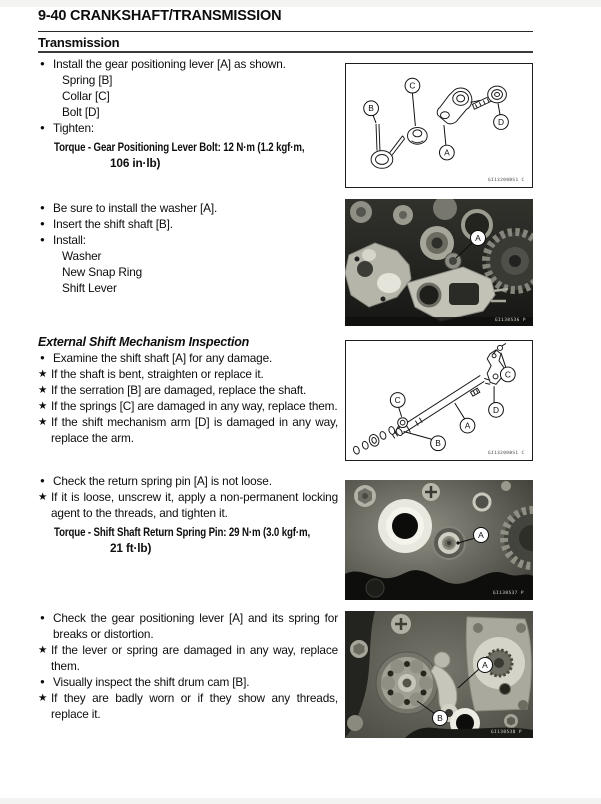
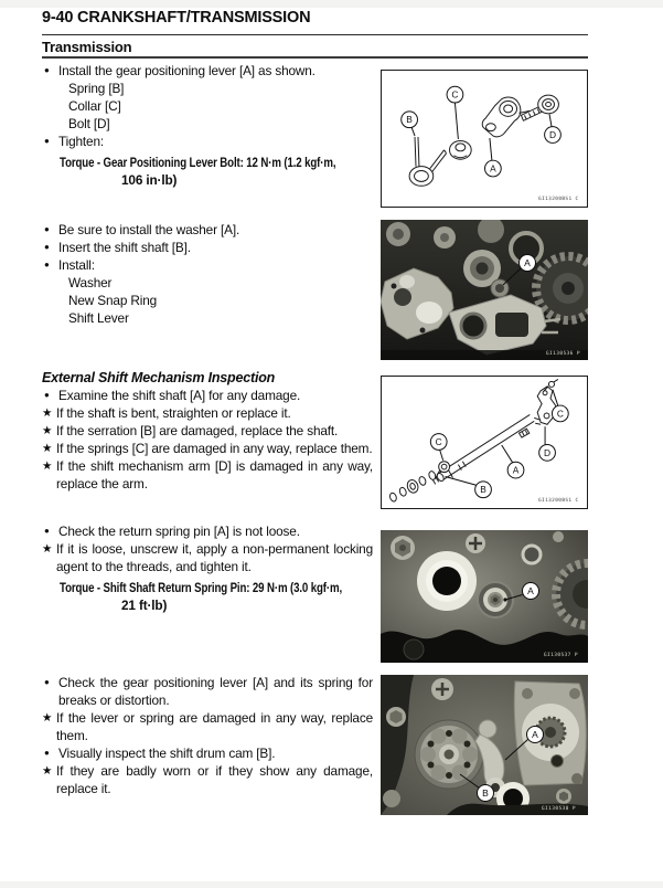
  9-40 CRANKSHAFT/TRANSMISSION
  Transmission
  ●
  Install the gear positioning lever [A] as shown.
  Spring [B]
  Collar [C]
  Bolt [D]
  ●
  Tighten:
  Torque - Gear Positioning Lever Bolt: 12 N·m (1.2 kgf·m,
  106 in·lb)
  ●
  Be sure to install the washer [A].
  ●
  Insert the shift shaft [B].
  ●
  Install:
  Washer
  New Snap Ring
  Shift Lever
  External Shift Mechanism Inspection
  ●
  Examine the shift shaft [A] for any damage.
  ★
  If the shaft is bent, straighten or replace it.
  ★
  If the serration [B] are damaged, replace the shaft.
  ★
  If the springs [C] are damaged in any way, replace them.
  ★
  If the shift mechanism arm [D] is damaged in any way, replace the arm.
  ●
  Check the return spring pin [A] is not loose.
  ★
  If it is loose, unscrew it, apply a non-permanent locking agent to the threads, and tighten it.
  Torque - Shift Shaft Return Spring Pin: 29 N·m (3.0 kgf·m,
  21 ft·lb)
  ●
  Check the gear positioning lever [A] and its spring for breaks or distortion.
  ★
  If the lever or spring are damaged in any way, replace them.
  ●
  Visually inspect the shift drum cam [B].
  ★
- If they are badly worn or if they show any threads, replace it.
+ If they are badly worn or if they show any damage, replace it.
  B
  C
  A
  D
  A
  C
  C
  D
  A
  B
  A
  A
  B
